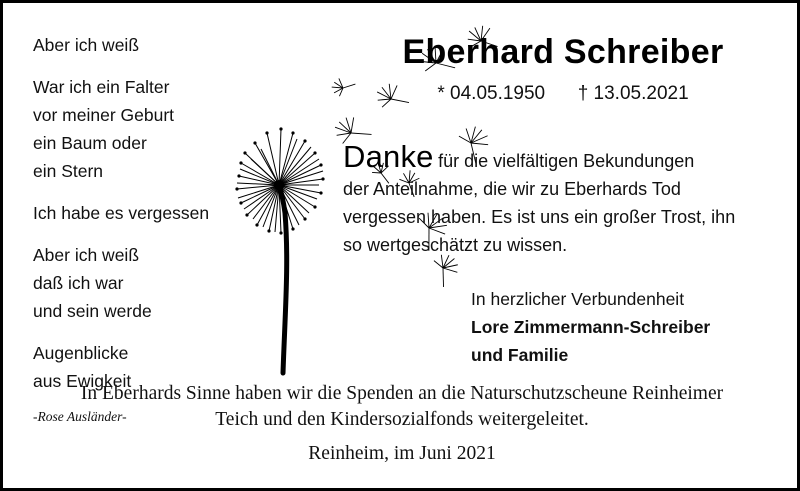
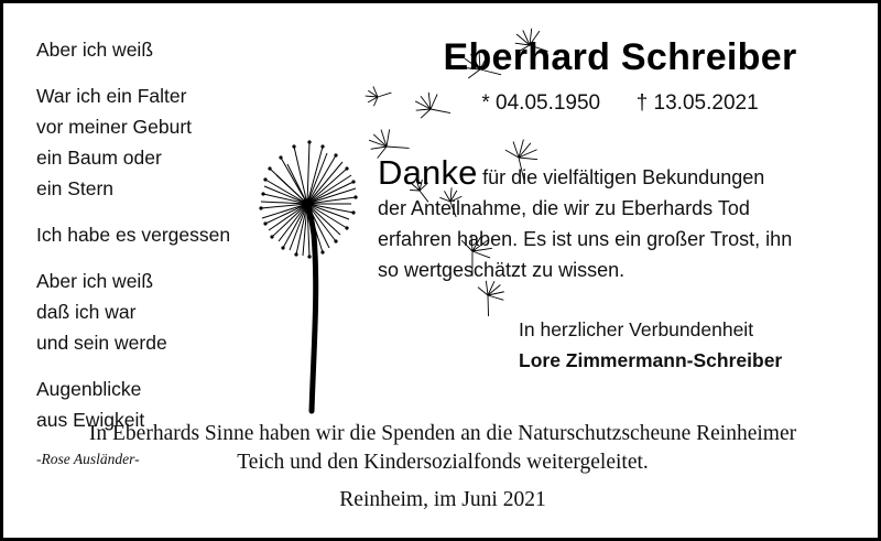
  Aber ich weiß
  War ich ein Falter
  vor meiner Geburt
  ein Baum oder
  ein Stern
  Ich habe es vergessen
  Aber ich weiß
  daß ich war
  und sein werde
  Augenblicke
  aus Ewigkeit
  -Rose Ausländer-
  Eberhard Schreiber
  * 04.05.1950 † 13.05.2021
  Danke für die vielfältigen Bekundungen
  der Anteilnahme, die wir zu Eberhards Tod
- vergessen haben. Es ist uns ein großer Trost, ihn
+ erfahren haben. Es ist uns ein großer Trost, ihn
  so wertgeschätzt zu wissen.
  In herzlicher Verbundenheit
  Lore Zimmermann-Schreiber
- und Familie
  In Eberhards Sinne haben wir die Spenden an die Naturschutzscheune Reinheimer
  Teich und den Kindersozialfonds weitergeleitet.
  Reinheim, im Juni 2021
